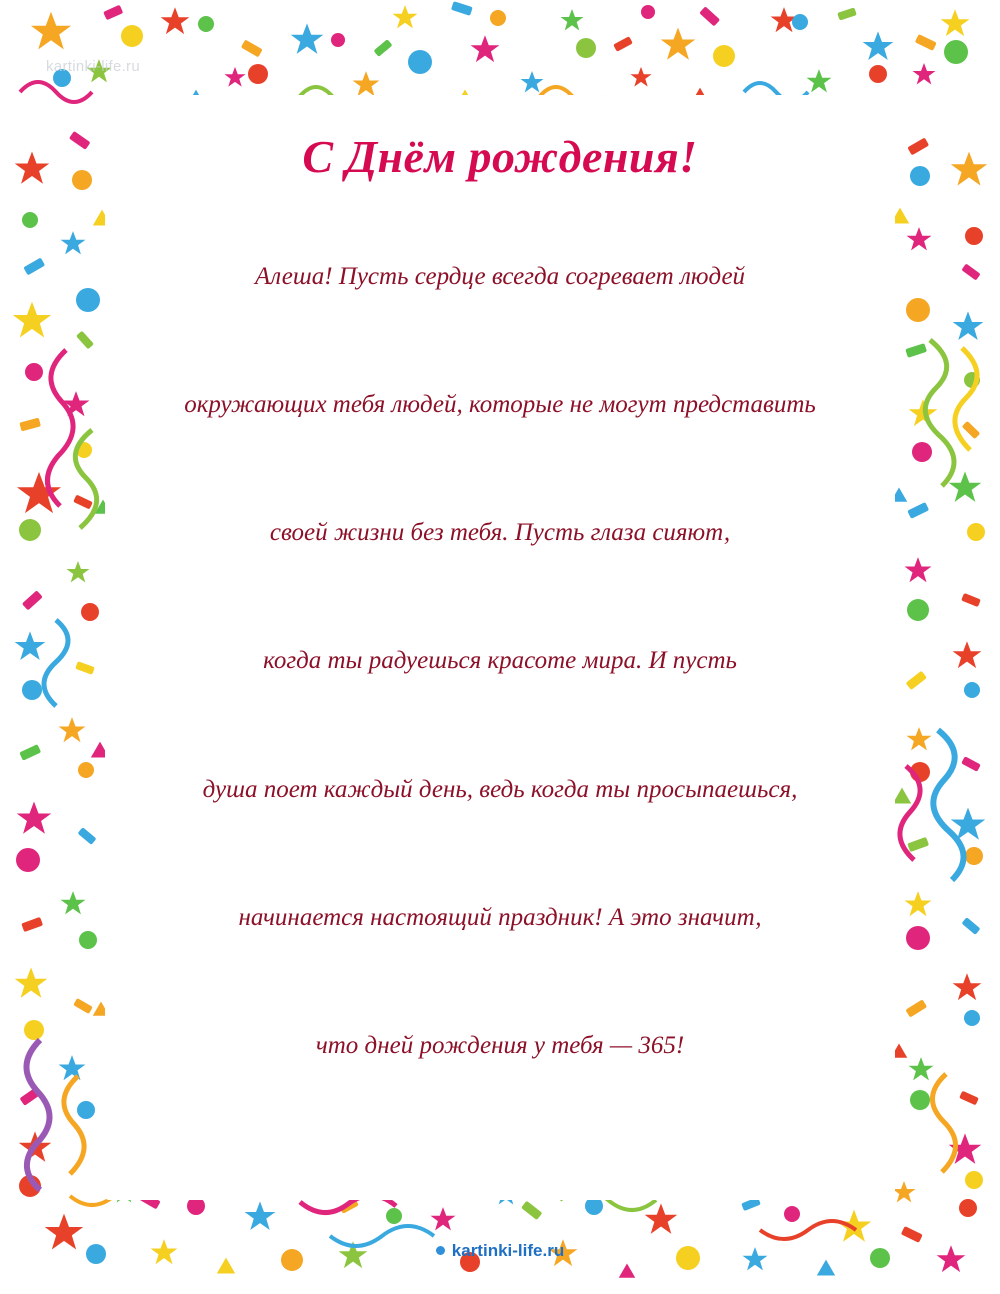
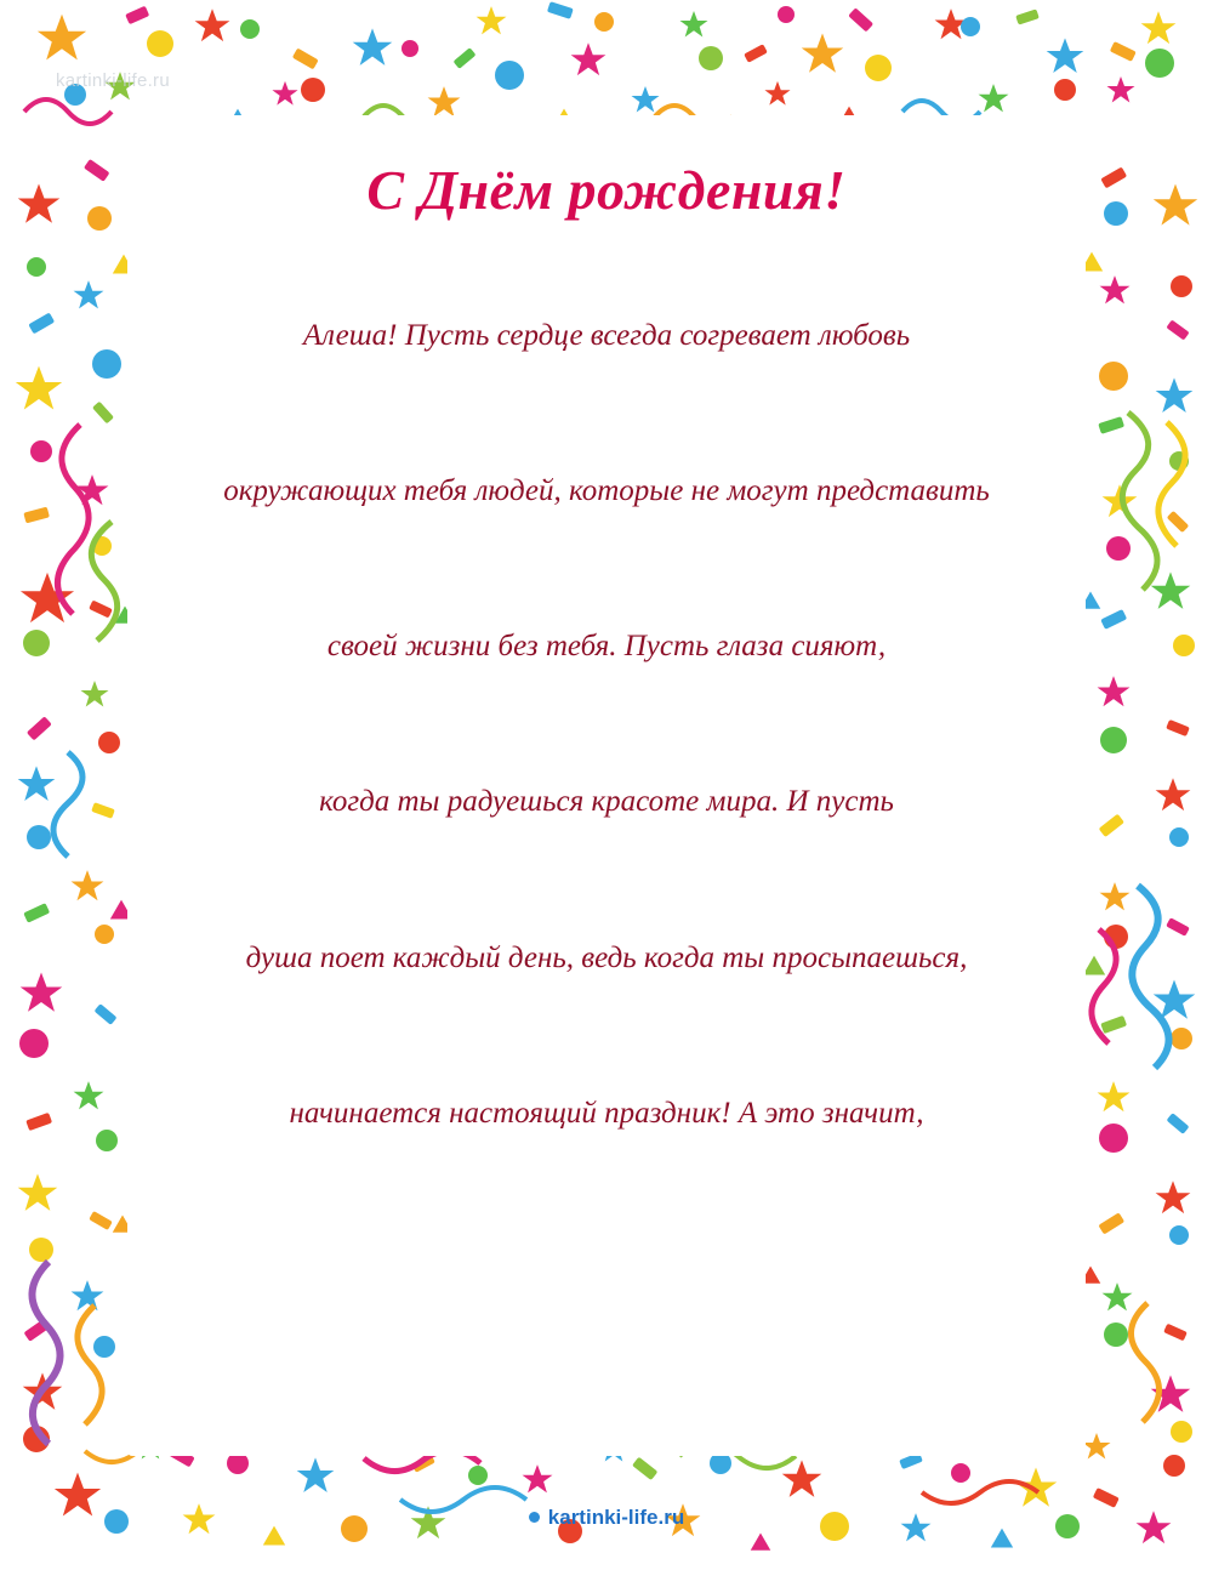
  kartinki-life.ru
  С Днём рождения!
- Алеша! Пусть сердце всегда согревает людей
+ Алеша! Пусть сердце всегда согревает любовь
  окружающих тебя людей, которые не могут представить
  своей жизни без тебя. Пусть глаза сияют,
  когда ты радуешься красоте мира. И пусть
  душа поет каждый день, ведь когда ты просыпаешься,
  начинается настоящий праздник! А это значит,
- что дней рождения у тебя — 365!
  kartinki-life.ru
